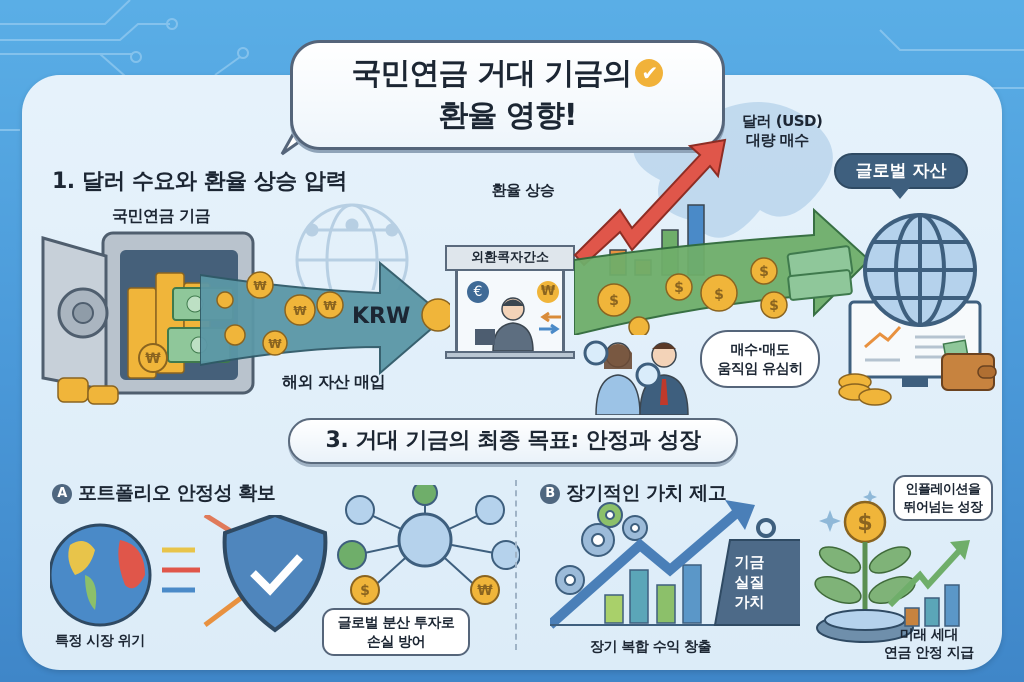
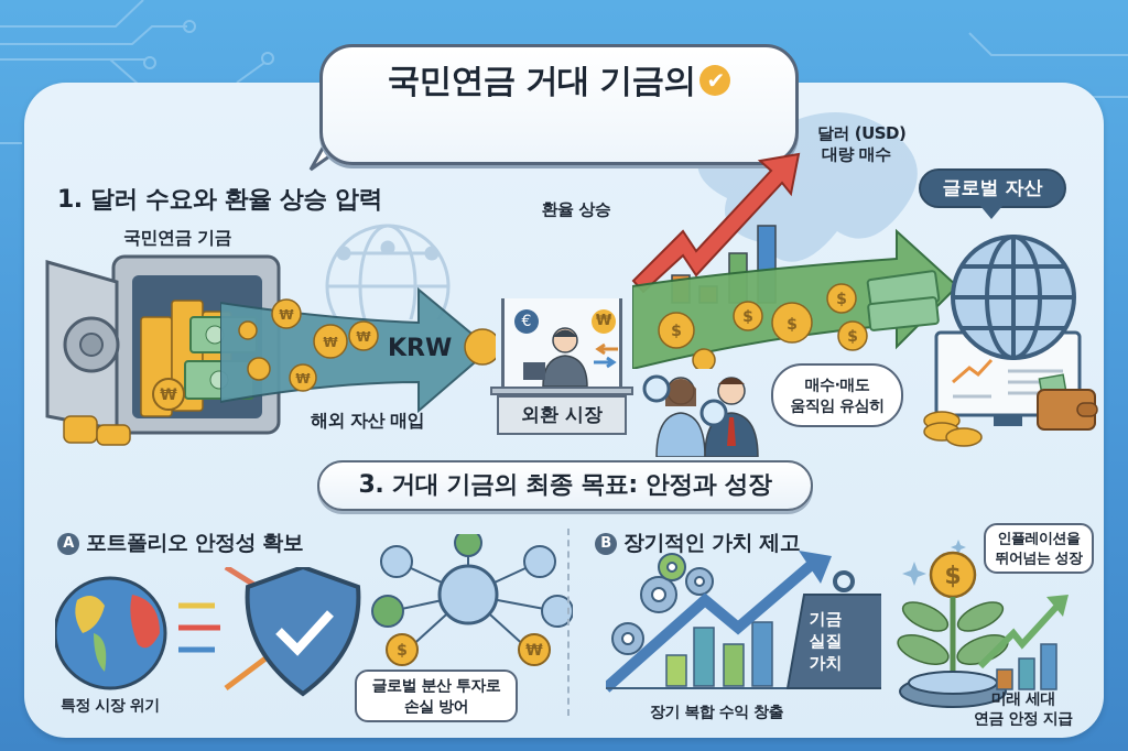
  국민연금 거대 기금의 ✔
- 환율 영향!
  1. 달러 수요와 환율 상승 압력
  국민연금 기금
  ₩
  ₩
  ₩
  ₩
  ₩
  KRW
  해외 자산 매입
- 외환콕자간소
  €
  ₩
+ 외환 시장
  환율 상승
  달러 (USD)
  대량 매수
  $
  $
  $
  $
  $
  글로벌 자산
  매수·매도
  움직임 유심히
  3. 거대 기금의 최종 목표: 안정과 성장
  A 포트폴리오 안정성 확보
  특정 시장 위기
  $
  ₩
  글로벌 분산 투자로
  손실 방어
  B 장기적인 가치 제고
  기금
  실질
  가치
  장기 복합 수익 창출
  $
  인플레이션을
  뛰어넘는 성장
  미래 세대
  연금 안정 지급
